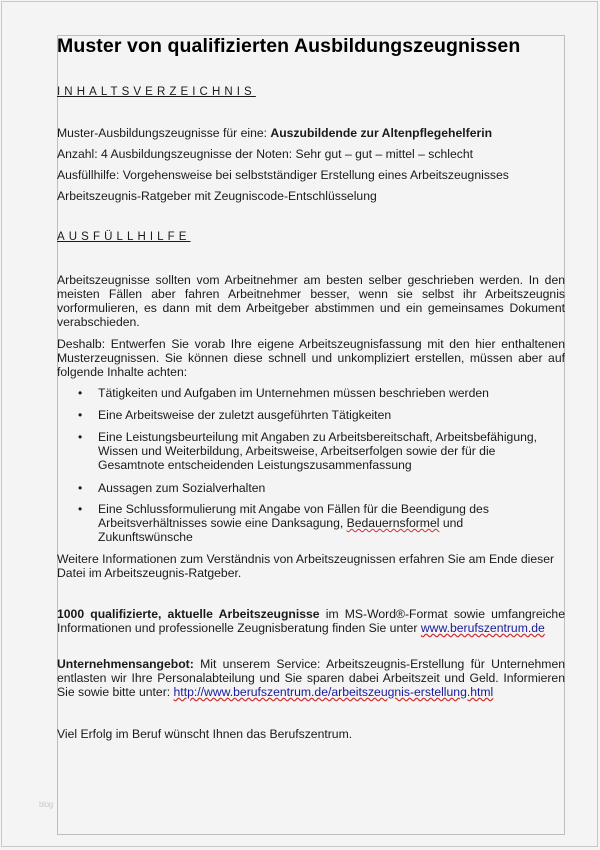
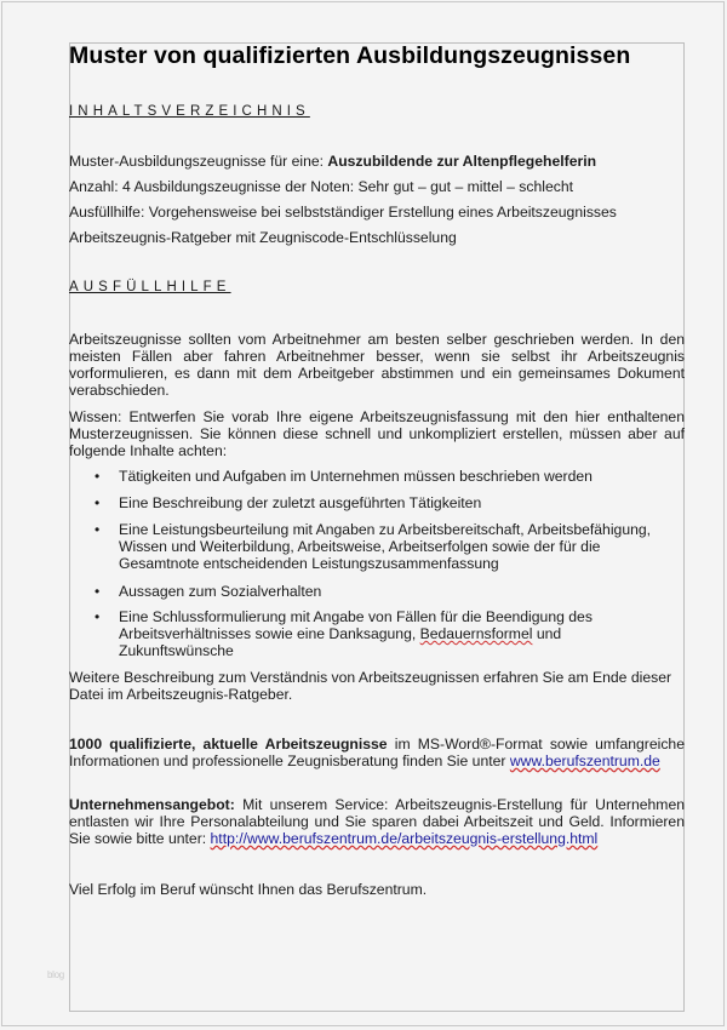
  Muster von qualifizierten Ausbildungszeugnissen
  INHALTSVERZEICHNIS
  Muster-Ausbildungszeugnisse für eine: Auszubildende zur Altenpflegehelferin
  Anzahl: 4 Ausbildungszeugnisse der Noten: Sehr gut – gut – mittel – schlecht
  Ausfüllhilfe: Vorgehensweise bei selbstständiger Erstellung eines Arbeitszeugnisses
  Arbeitszeugnis-Ratgeber mit Zeugniscode-Entschlüsselung
  AUSFÜLLHILFE
  Arbeitszeugnisse sollten vom Arbeitnehmer am besten selber geschrieben werden. In den meisten Fällen aber fahren Arbeitnehmer besser, wenn sie selbst ihr Arbeitszeugnis vorformulieren, es dann mit dem Arbeitgeber abstimmen und ein gemeinsames Dokument verabschieden.
- Deshalb: Entwerfen Sie vorab Ihre eigene Arbeitszeugnisfassung mit den hier enthaltenen Musterzeugnissen. Sie können diese schnell und unkompliziert erstellen, müssen aber auf folgende Inhalte achten:
+ Wissen: Entwerfen Sie vorab Ihre eigene Arbeitszeugnisfassung mit den hier enthaltenen Musterzeugnissen. Sie können diese schnell und unkompliziert erstellen, müssen aber auf folgende Inhalte achten:
  •
  Tätigkeiten und Aufgaben im Unternehmen müssen beschrieben werden
  •
- Eine Arbeitsweise der zuletzt ausgeführten Tätigkeiten
+ Eine Beschreibung der zuletzt ausgeführten Tätigkeiten
  •
  Eine Leistungsbeurteilung mit Angaben zu Arbeitsbereitschaft, Arbeitsbefähigung, Wissen und Weiterbildung, Arbeitsweise, Arbeitserfolgen sowie der für die Gesamtnote entscheidenden Leistungszusammenfassung
  •
  Aussagen zum Sozialverhalten
  •
  Eine Schlussformulierung mit Angabe von Fällen für die Beendigung des Arbeitsverhältnisses sowie eine Danksagung, Bedauernsformel und Zukunftswünsche
- Weitere Informationen zum Verständnis von Arbeitszeugnissen erfahren Sie am Ende dieser Datei im Arbeitszeugnis-Ratgeber.
+ Weitere Beschreibung zum Verständnis von Arbeitszeugnissen erfahren Sie am Ende dieser Datei im Arbeitszeugnis-Ratgeber.
  1000 qualifizierte, aktuelle Arbeitszeugnisse im MS-Word®-Format sowie umfangreiche Informationen und professionelle Zeugnisberatung finden Sie unter www.berufszentrum.de
  Unternehmensangebot: Mit unserem Service: Arbeitszeugnis-Erstellung für Unternehmen entlasten wir Ihre Personalabteilung und Sie sparen dabei Arbeitszeit und Geld. Informieren Sie sowie bitte unter: http://www.berufszentrum.de/arbeitszeugnis-erstellung.html
  Viel Erfolg im Beruf wünscht Ihnen das Berufszentrum.
  blog
